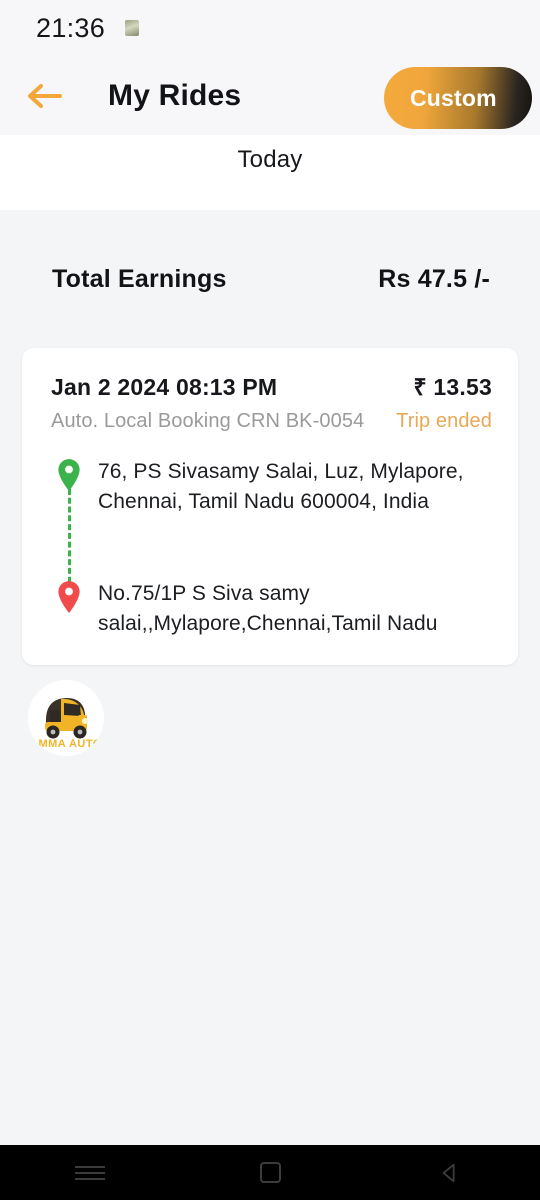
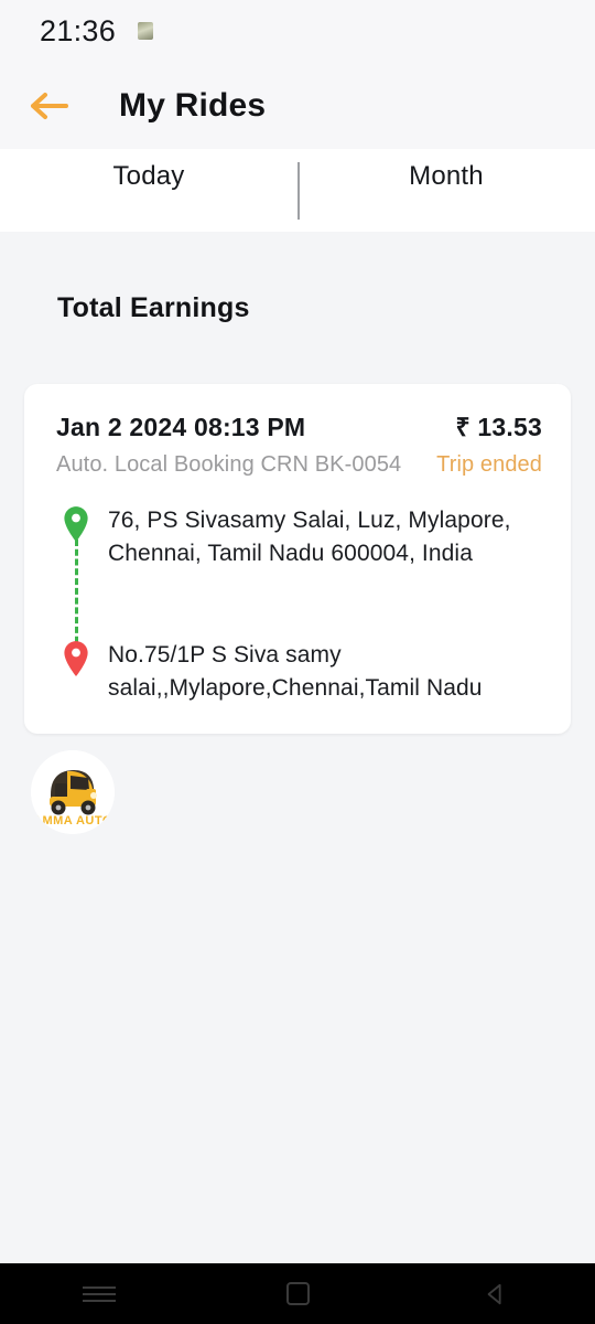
  21:36
  My Rides
- Custom
  Today
+ Month
  Total Earnings
- Rs 47.5 /-
  Jan 2 2024 08:13 PM
  ₹ 13.53
  Auto. Local Booking CRN BK-0054
  Trip ended
  76, PS Sivasamy Salai, Luz, Mylapore, Chennai, Tamil Nadu 600004, India
  No.75/1P S Siva samy salai,,Mylapore,Chennai,Tamil Nadu
  MMA AUT
